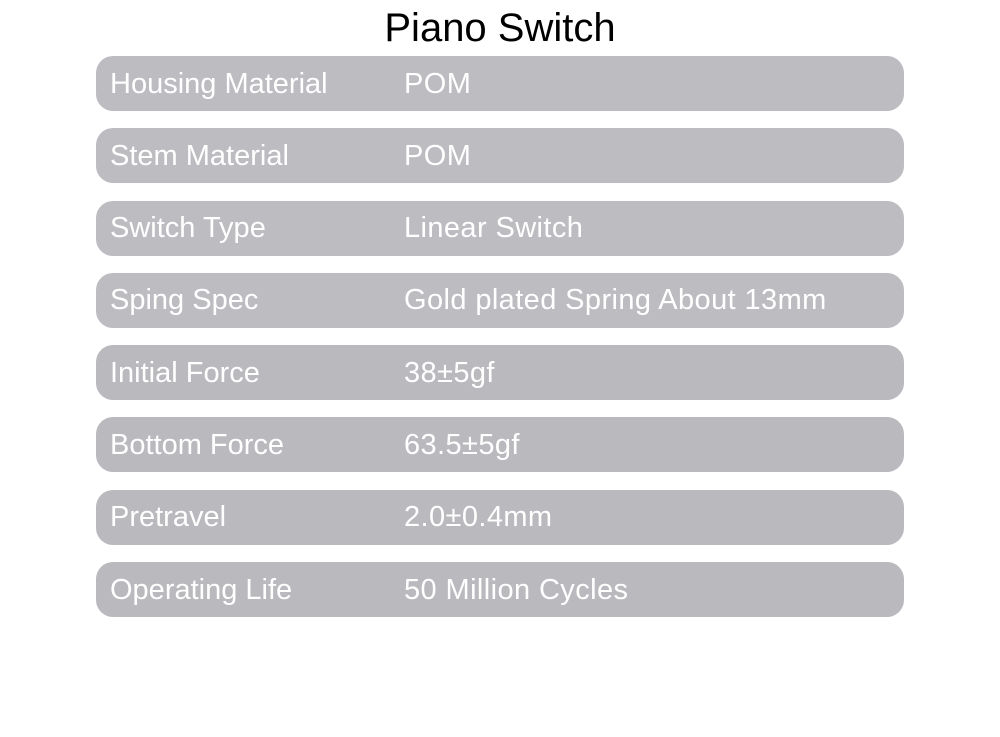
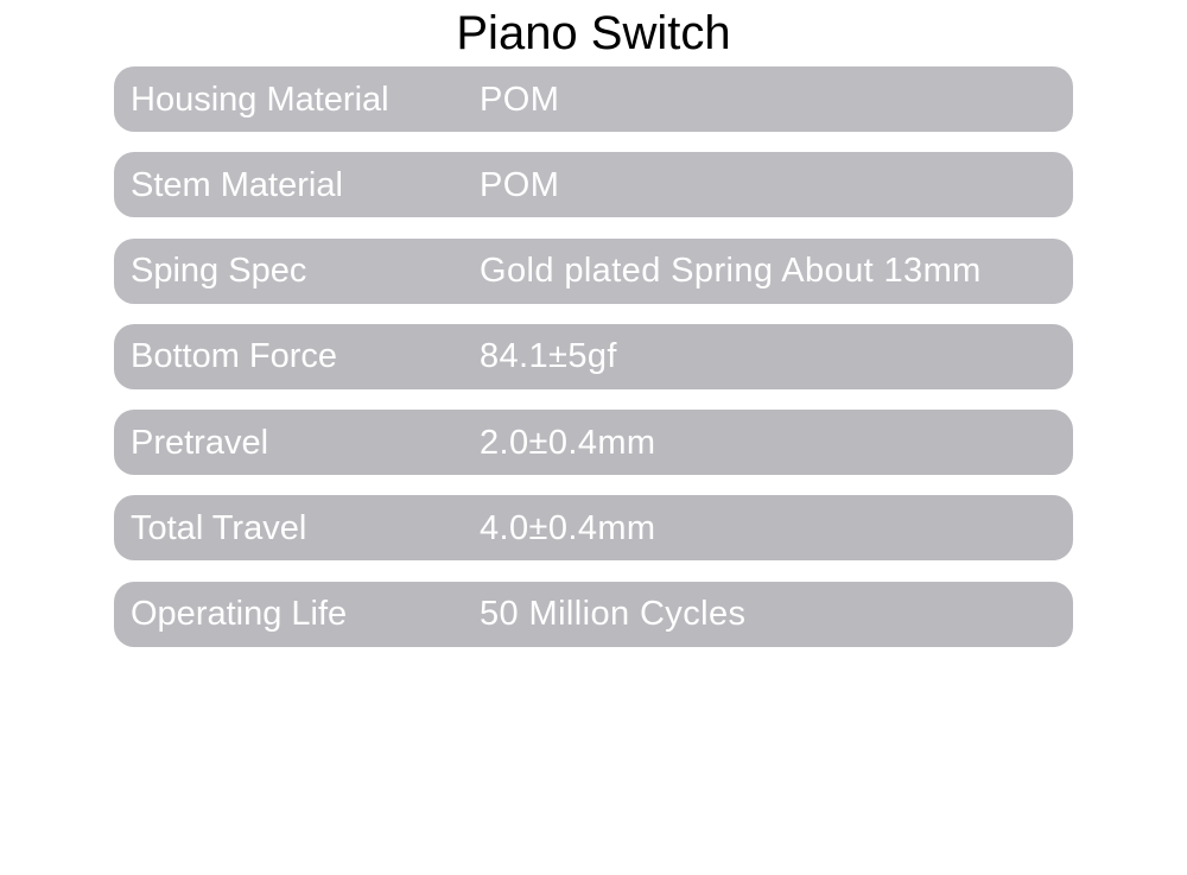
  Piano Switch
  Housing Material
  POM
  Stem Material
  POM
- Switch Type
- Linear Switch
  Sping Spec
  Gold plated Spring About 13mm
- Initial Force
- 38±5gf
  Bottom Force
- 63.5±5gf
+ 84.1±5gf
  Pretravel
  2.0±0.4mm
+ Total Travel
+ 4.0±0.4mm
  Operating Life
  50 Million Cycles
